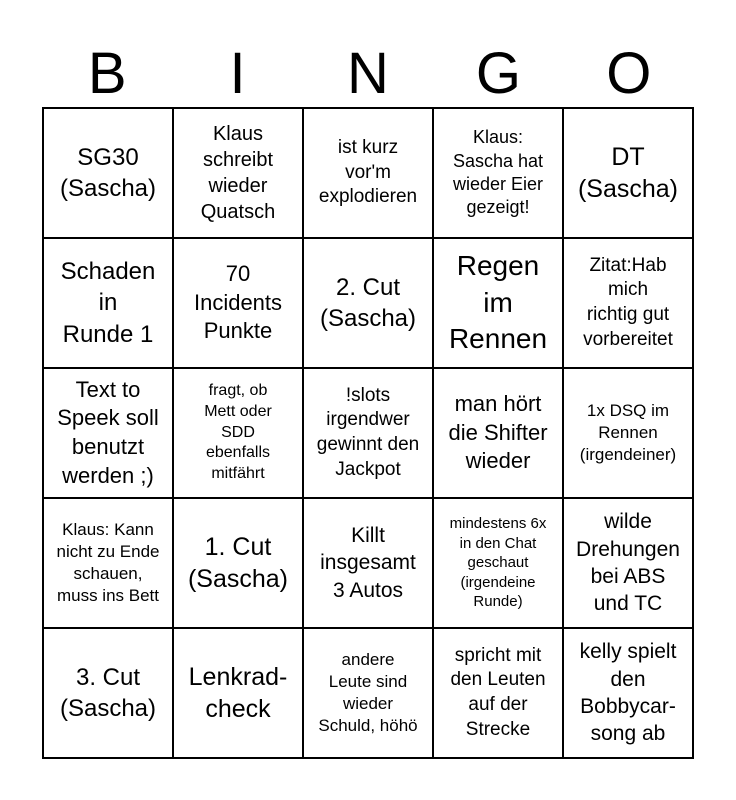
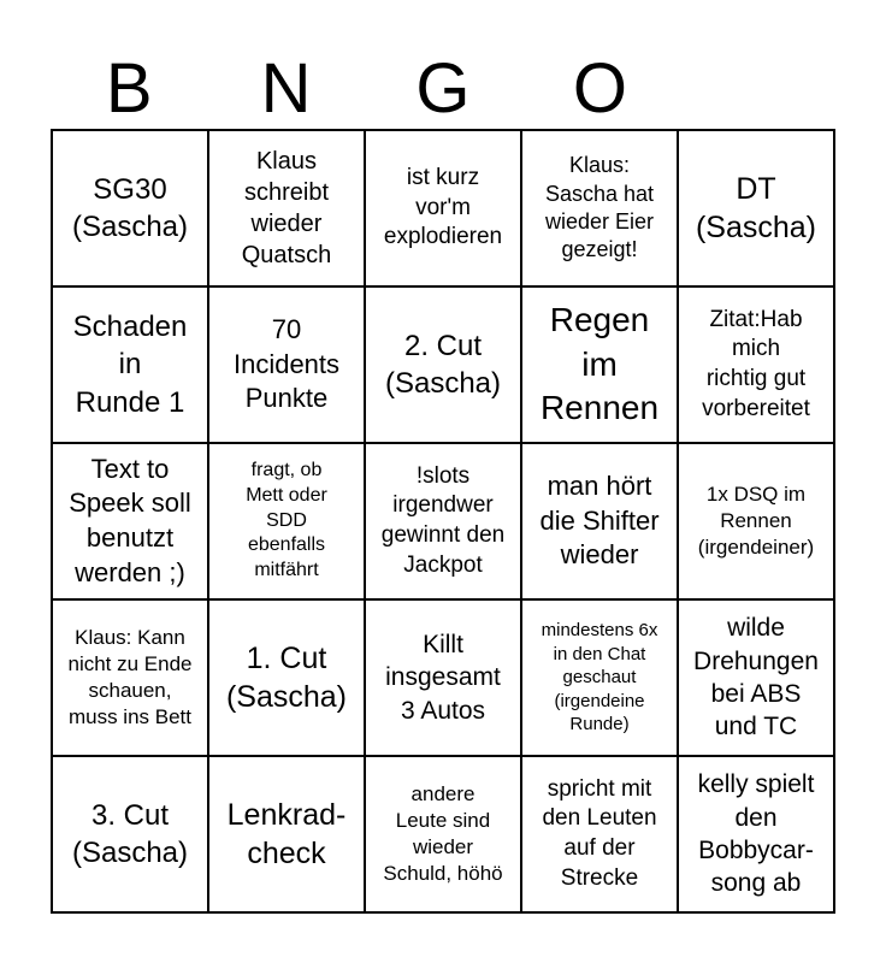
  B
- I
  N
  G
  O
  SG30
  (Sascha)
  Klaus
  schreibt
  wieder
  Quatsch
  ist kurz
  vor'm
  explodieren
  Klaus:
  Sascha hat
  wieder Eier
  gezeigt!
  DT
  (Sascha)
  Schaden
  in
  Runde 1
  70
  Incidents
  Punkte
  2. Cut
  (Sascha)
  Regen
  im
  Rennen
  Zitat:Hab
  mich
  richtig gut
  vorbereitet
  Text to
  Speek soll
  benutzt
  werden ;)
  fragt, ob
  Mett oder
  SDD
  ebenfalls
  mitfährt
  !slots
  irgendwer
  gewinnt den
  Jackpot
  man hört
  die Shifter
  wieder
  1x DSQ im
  Rennen
  (irgendeiner)
  Klaus: Kann
  nicht zu Ende
  schauen,
  muss ins Bett
  1. Cut
  (Sascha)
  Killt
  insgesamt
  3 Autos
  mindestens 6x
  in den Chat
  geschaut
  (irgendeine
  Runde)
  wilde
  Drehungen
  bei ABS
  und TC
  3. Cut
  (Sascha)
  Lenkrad-
  check
  andere
  Leute sind
  wieder
  Schuld, höhö
  spricht mit
  den Leuten
  auf der
  Strecke
  kelly spielt
  den
  Bobbycar-
  song ab
